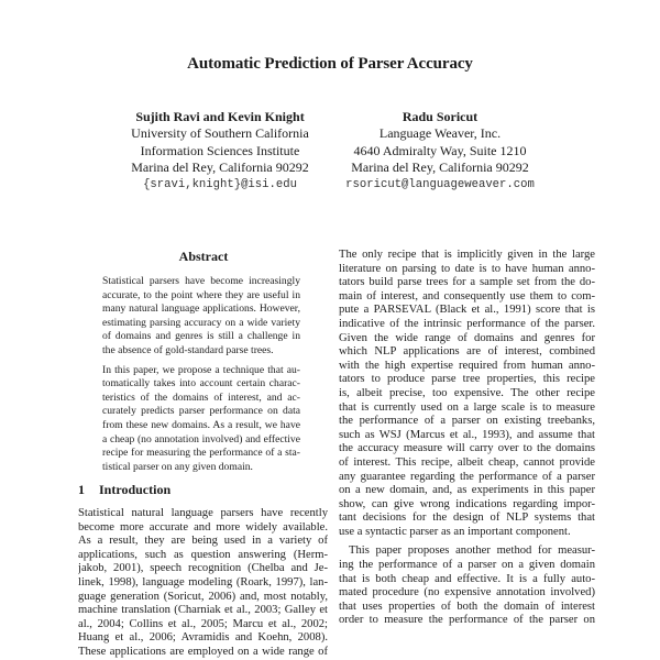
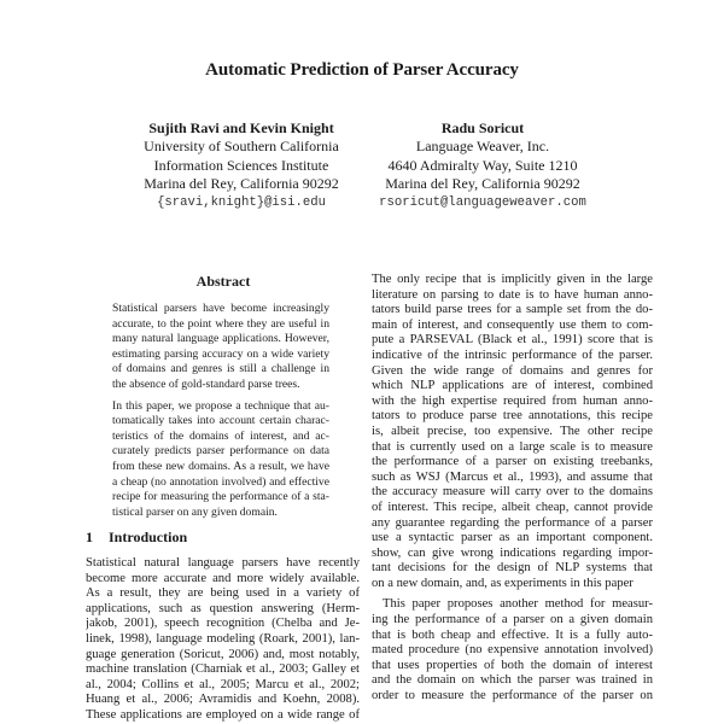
  Automatic Prediction of Parser Accuracy
  Sujith Ravi and Kevin Knight
  University of Southern California
  Information Sciences Institute
  Marina del Rey, California 90292
  {sravi,knight}@isi.edu
  Radu Soricut
  Language Weaver, Inc.
  4640 Admiralty Way, Suite 1210
  Marina del Rey, California 90292
  rsoricut@languageweaver.com
  Abstract
  Statistical parsers have become increasingly
  accurate, to the point where they are useful in
  many natural language applications. However,
  estimating parsing accuracy on a wide variety
  of domains and genres is still a challenge in
  the absence of gold-standard parse trees.
  In this paper, we propose a technique that au-
  tomatically takes into account certain charac-
  teristics of the domains of interest, and ac-
  curately predicts parser performance on data
  from these new domains. As a result, we have
  a cheap (no annotation involved) and effective
  recipe for measuring the performance of a sta-
  tistical parser on any given domain.
  1 Introduction
  Statistical natural language parsers have recently
  become more accurate and more widely available.
  As a result, they are being used in a variety of
  applications, such as question answering (Herm-
  jakob, 2001), speech recognition (Chelba and Je-
- linek, 1998), language modeling (Roark, 1997), lan-
+ linek, 1998), language modeling (Roark, 2001), lan-
  guage generation (Soricut, 2006) and, most notably,
  machine translation (Charniak et al., 2003; Galley et
  al., 2004; Collins et al., 2005; Marcu et al., 2002;
  Huang et al., 2006; Avramidis and Koehn, 2008).
  These applications are employed on a wide range of
  The only recipe that is implicitly given in the large
  literature on parsing to date is to have human anno-
  tators build parse trees for a sample set from the do-
  main of interest, and consequently use them to com-
  pute a PARSEVAL (Black et al., 1991) score that is
  indicative of the intrinsic performance of the parser.
  Given the wide range of domains and genres for
  which NLP applications are of interest, combined
  with the high expertise required from human anno-
- tators to produce parse tree properties, this recipe
+ tators to produce parse tree annotations, this recipe
  is, albeit precise, too expensive. The other recipe
  that is currently used on a large scale is to measure
  the performance of a parser on existing treebanks,
  such as WSJ (Marcus et al., 1993), and assume that
  the accuracy measure will carry over to the domains
  of interest. This recipe, albeit cheap, cannot provide
  any guarantee regarding the performance of a parser
- on a new domain, and, as experiments in this paper
+ use a syntactic parser as an important component.
  show, can give wrong indications regarding impor-
  tant decisions for the design of NLP systems that
- use a syntactic parser as an important component.
+ on a new domain, and, as experiments in this paper
  This paper proposes another method for measur-
  ing the performance of a parser on a given domain
  that is both cheap and effective. It is a fully auto-
  mated procedure (no expensive annotation involved)
  that uses properties of both the domain of interest
+ and the domain on which the parser was trained in
  order to measure the performance of the parser on
